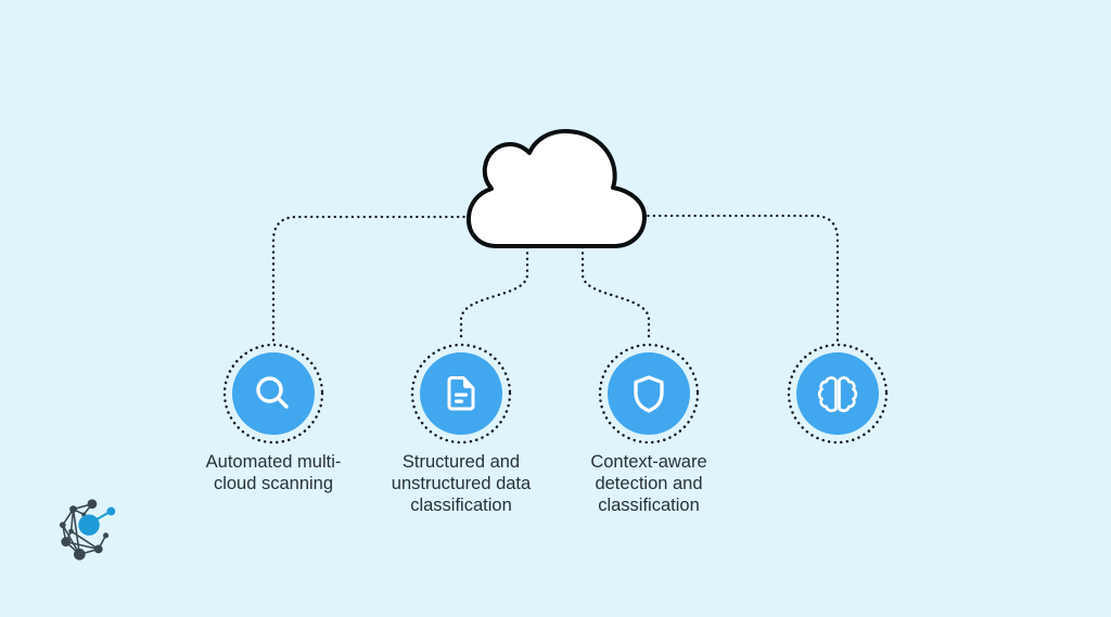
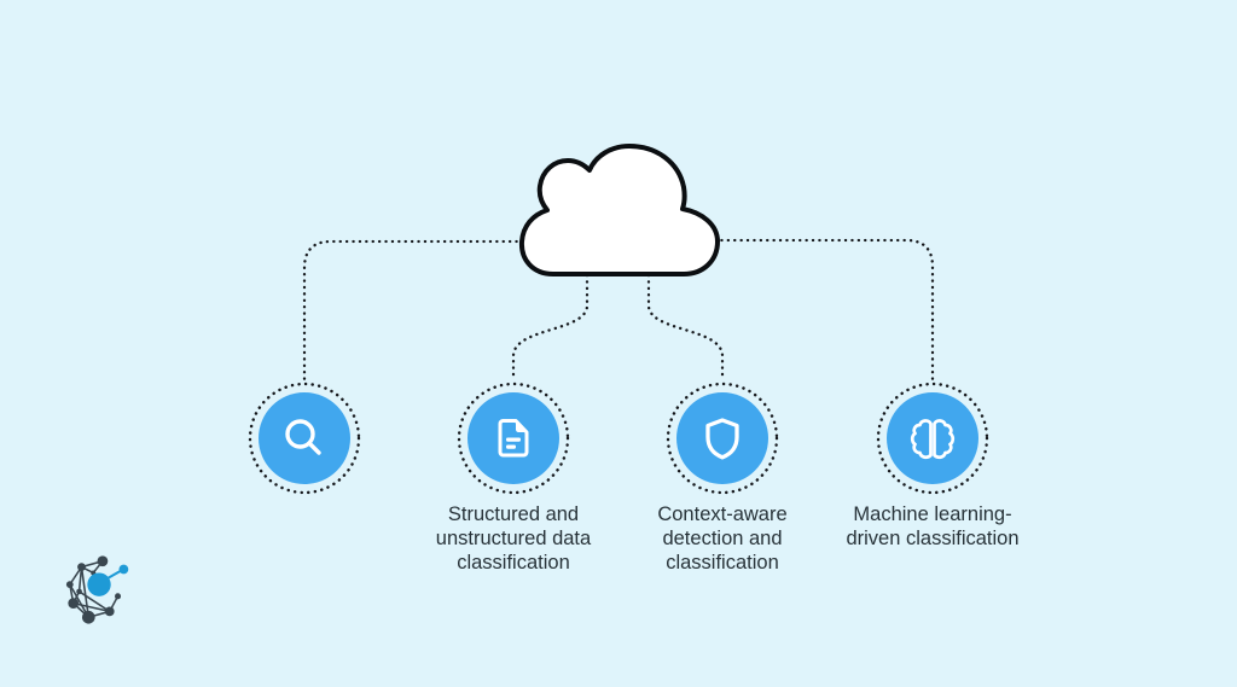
- Automated multi-
- cloud scanning
  Structured and
  unstructured data
  classification
  Context-aware
  detection and
  classification
+ Machine learning-
+ driven classification
